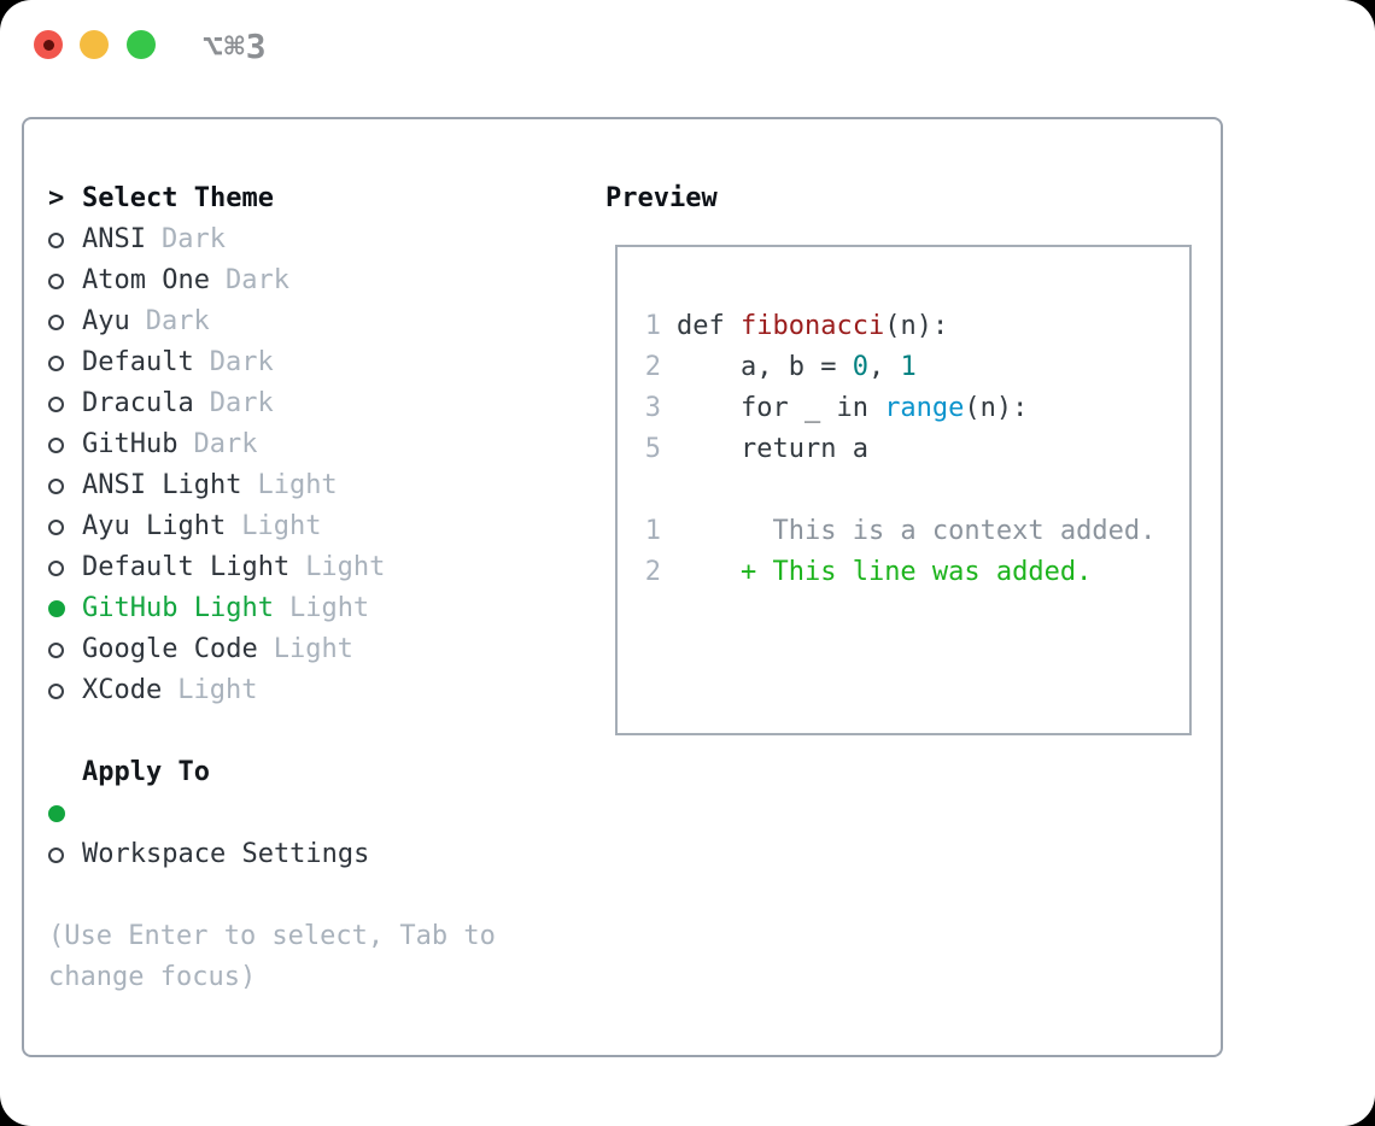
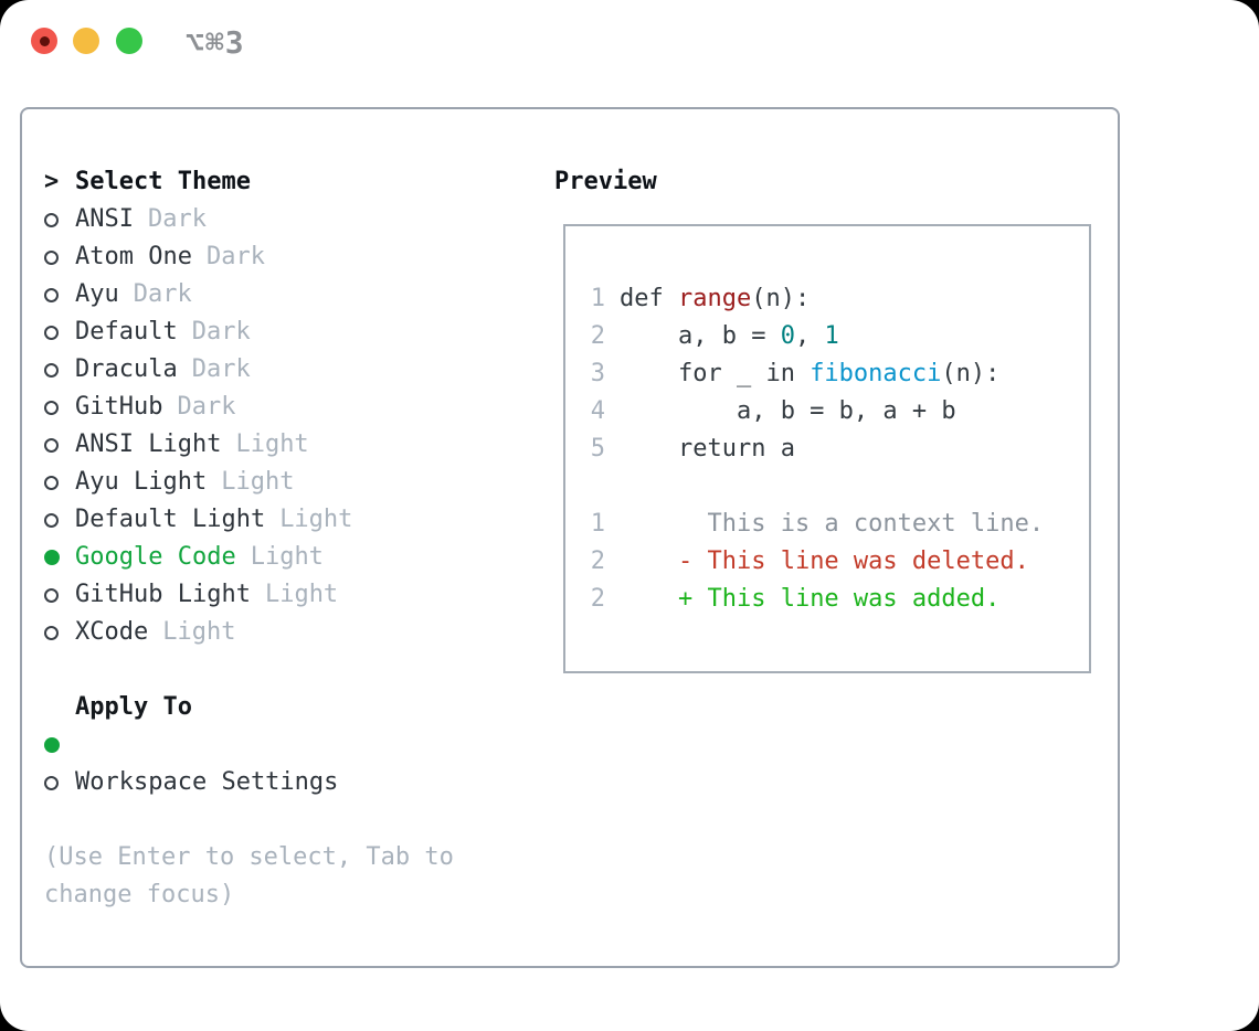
  ⌥⌘3
  >
  Select Theme
  ANSI
  Dark
  Atom One
  Dark
  Ayu
  Dark
  Default
  Dark
  Dracula
  Dark
  GitHub
  Dark
  ANSI Light
  Light
  Ayu Light
  Light
  Default Light
  Light
- GitHub Light
+ Google Code
  Light
- Google Code
+ GitHub Light
  Light
  XCode
  Light
  Apply To
  Workspace Settings
  (Use Enter to select, Tab to change focus)
  Preview
- 1 def fibonacci(n):
+ 1 def range(n):
  2 a, b = 0, 1
- 3 for _ in range(n):
+ 3 for _ in fibonacci(n):
+ 4 a, b = b, a + b
  5 return a
- 1 This is a context added.
+ 1 This is a context line.
+ 2 - This line was deleted.
  2 + This line was added.
